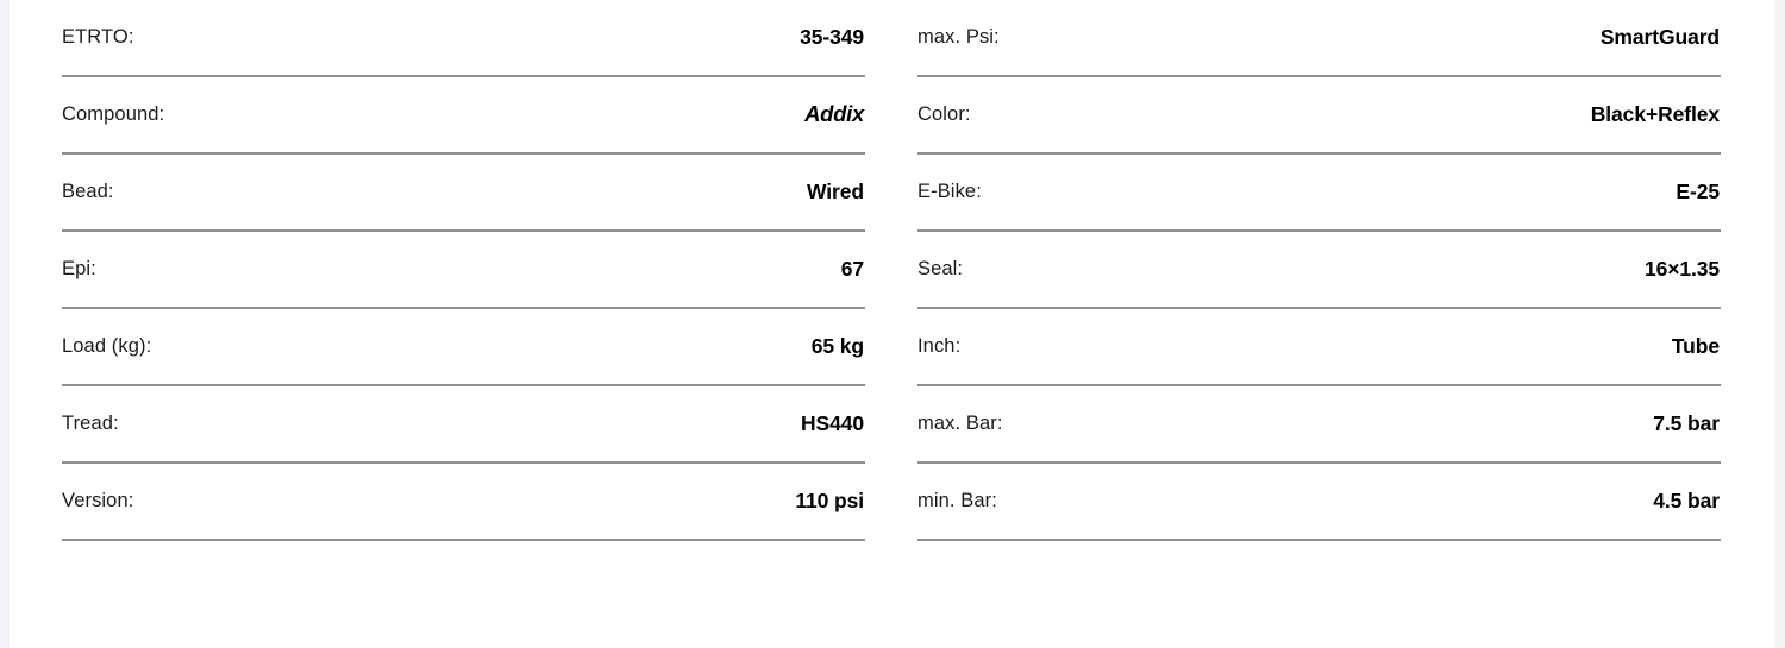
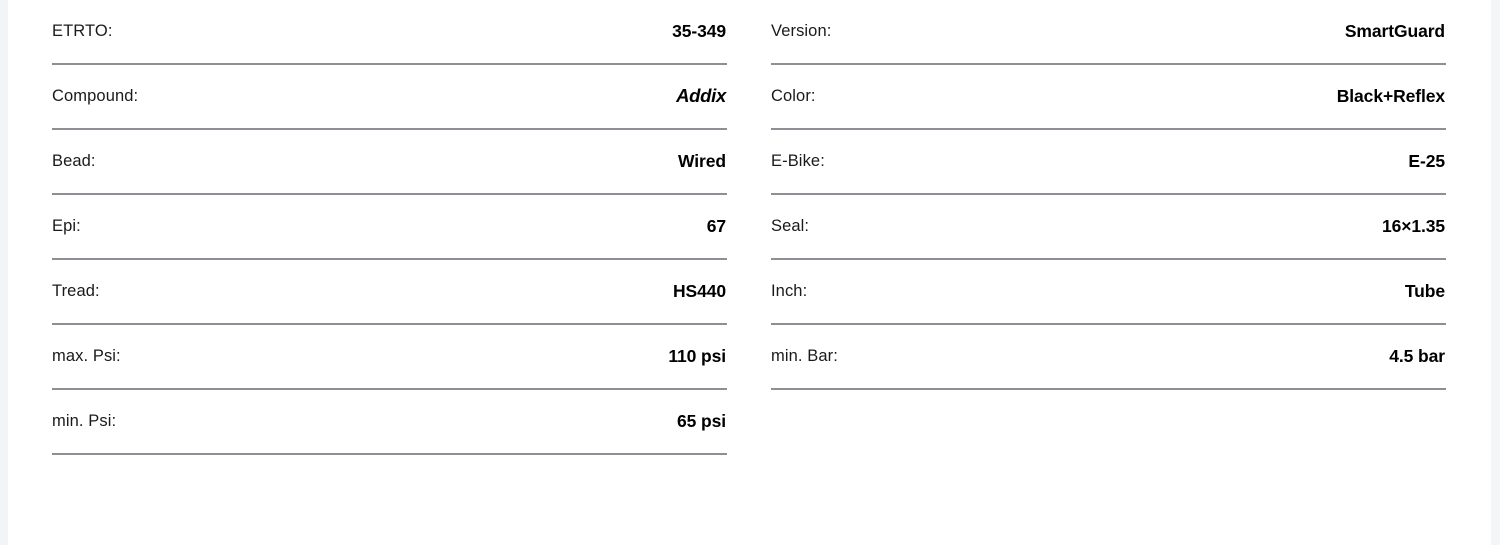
  ETRTO:
  35-349
  Compound:
  Addix
  Bead:
  Wired
  Epi:
  67
- Load (kg):
- 65 kg
  Tread:
  HS440
- Version:
+ max. Psi:
  110 psi
+ min. Psi:
+ 65 psi
- max. Psi:
+ Version:
  SmartGuard
  Color:
  Black+Reflex
  E-Bike:
  E-25
  Seal:
  16×1.35
  Inch:
  Tube
- max. Bar:
- 7.5 bar
  min. Bar:
  4.5 bar
